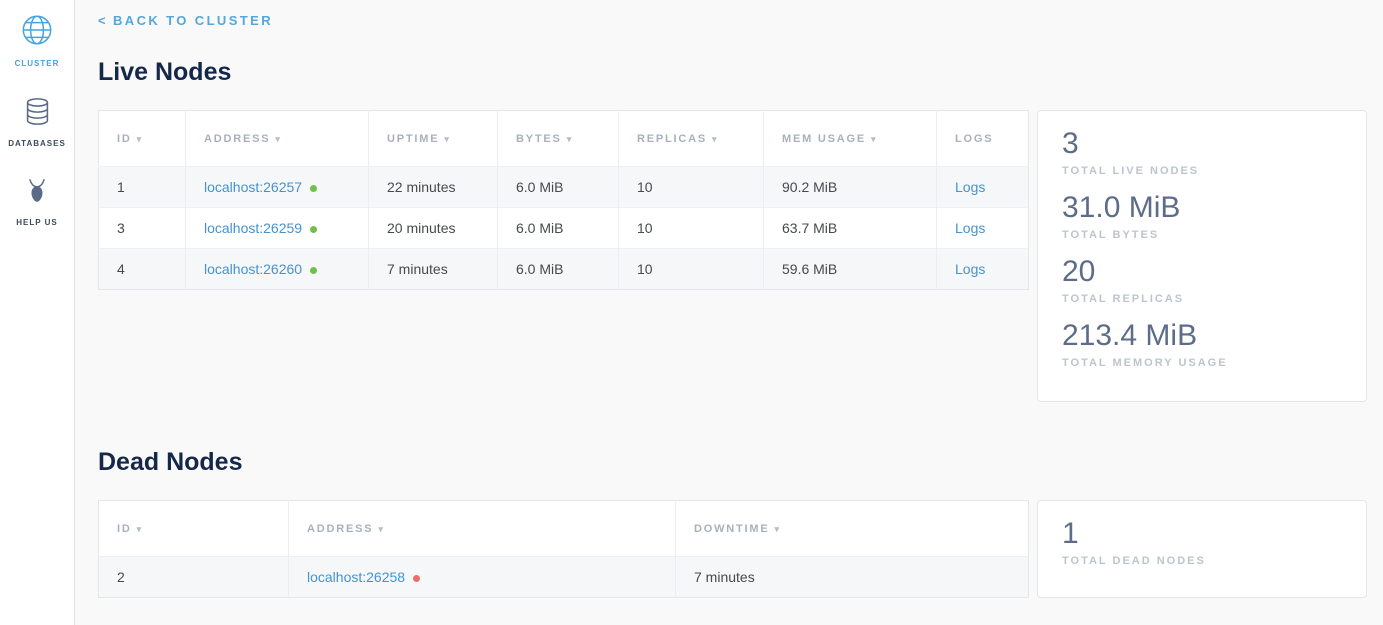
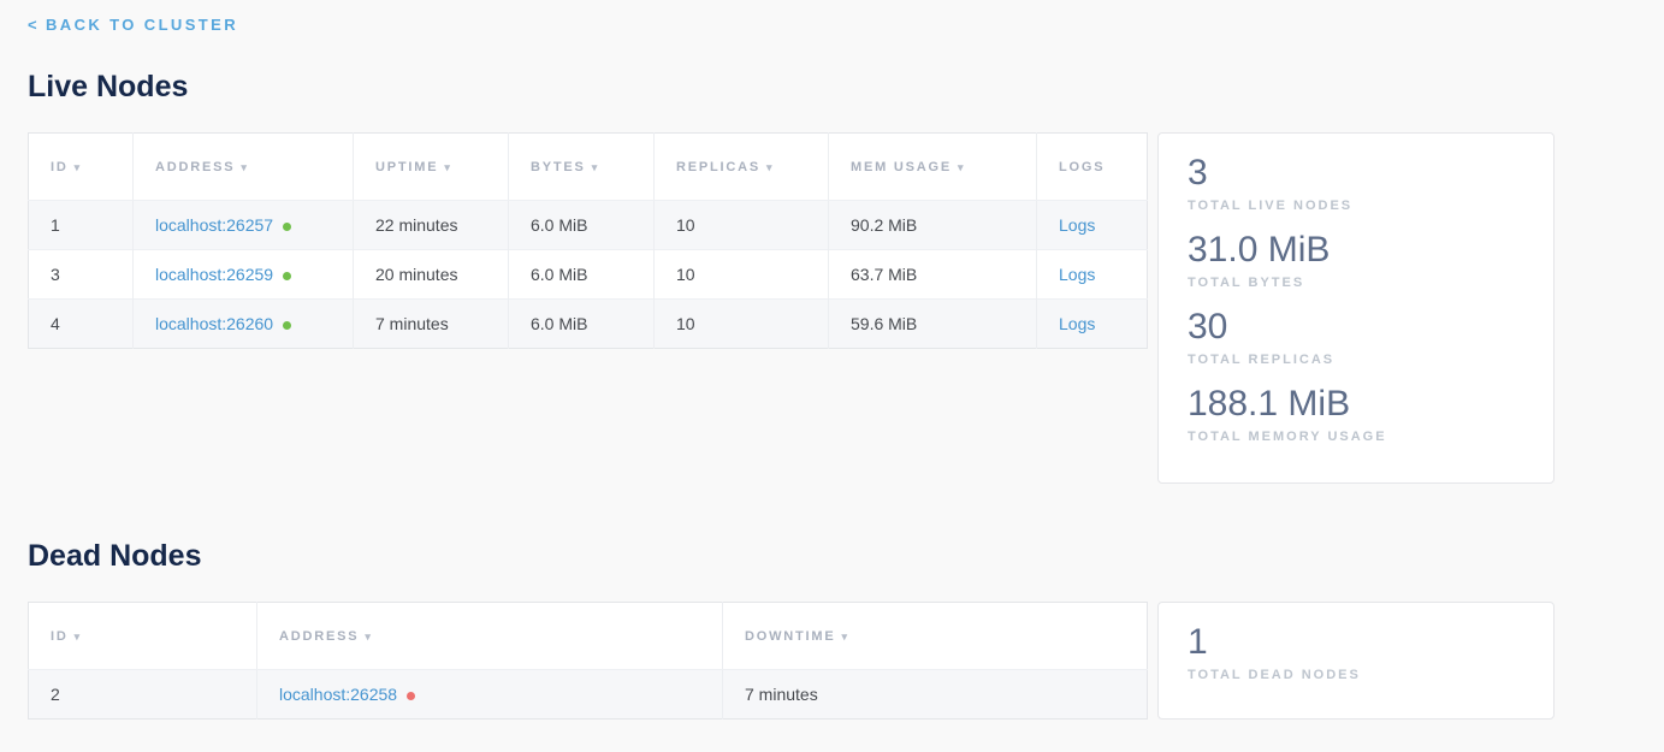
- CLUSTER
- DATABASES
- HELP US
  < BACK TO CLUSTER
  Live Nodes
  ID ▾	ADDRESS ▾	UPTIME ▾	BYTES ▾	REPLICAS ▾	MEM USAGE ▾	LOGS
  1	localhost:26257	22 minutes	6.0 MiB	10	90.2 MiB	Logs
  3	localhost:26259	20 minutes	6.0 MiB	10	63.7 MiB	Logs
  4	localhost:26260	7 minutes	6.0 MiB	10	59.6 MiB	Logs
  3
  TOTAL LIVE NODES
  31.0 MiB
  TOTAL BYTES
- 20
+ 30
  TOTAL REPLICAS
- 213.4 MiB
+ 188.1 MiB
  TOTAL MEMORY USAGE
  Dead Nodes
  ID ▾	ADDRESS ▾	DOWNTIME ▾
  2	localhost:26258	7 minutes
  1
  TOTAL DEAD NODES
